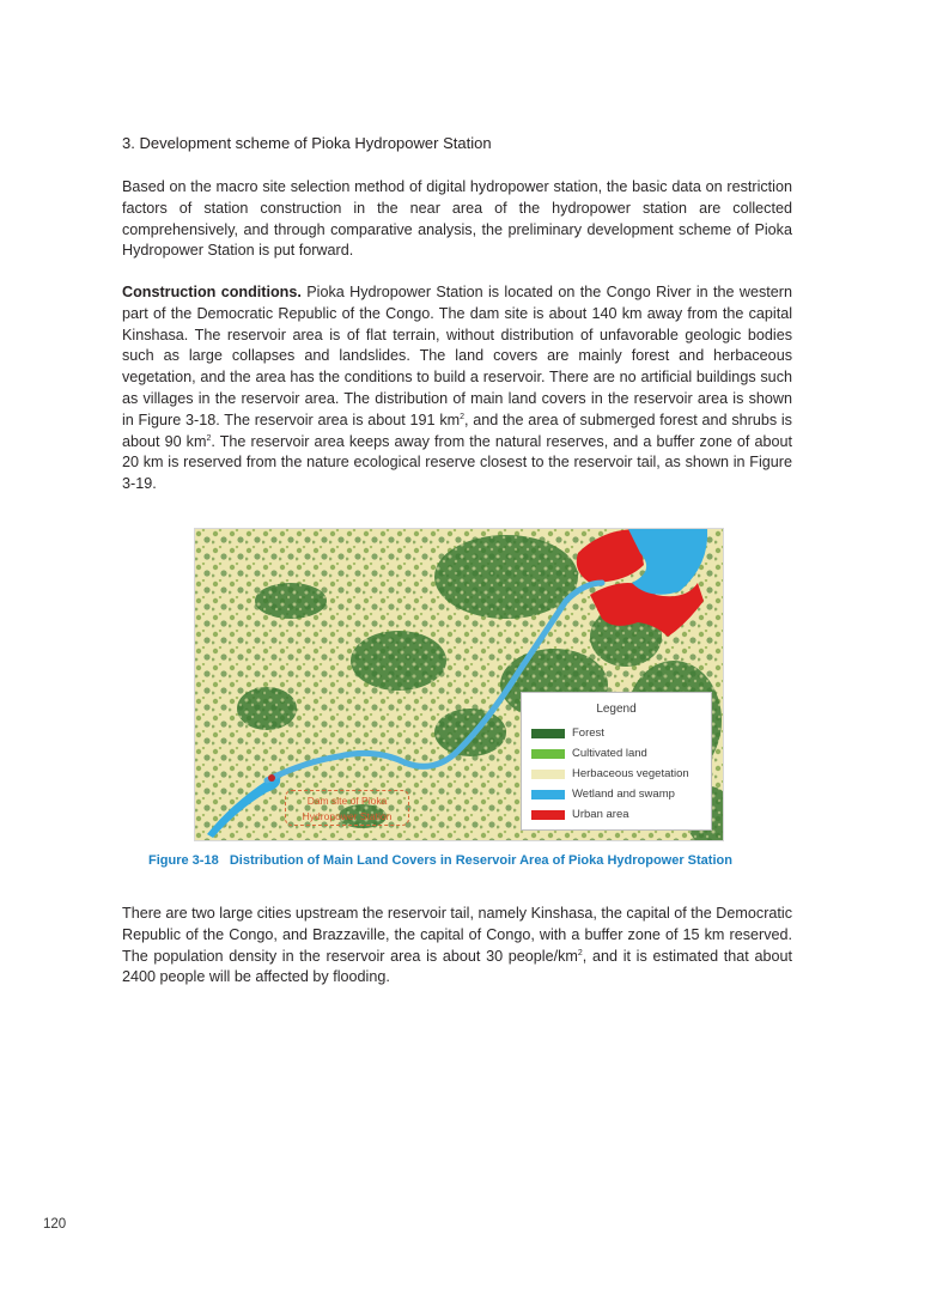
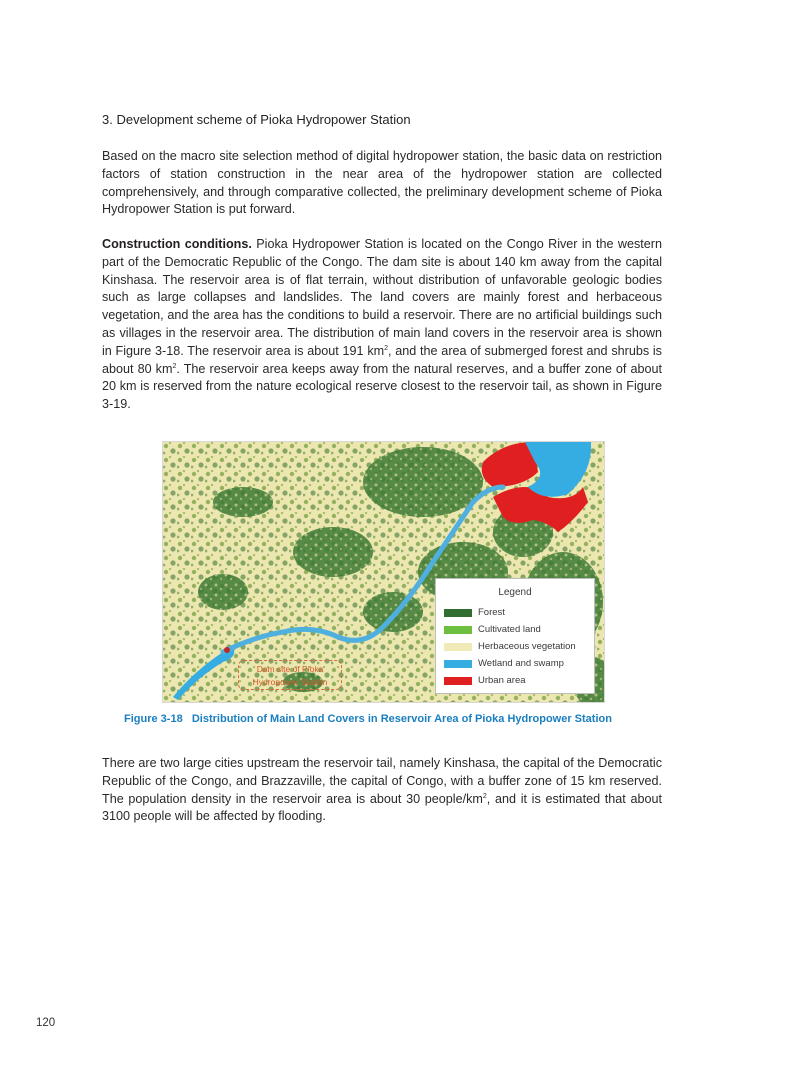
  3. Development scheme of Pioka Hydropower Station
- Based on the macro site selection method of digital hydropower station, the basic data on restriction factors of station construction in the near area of the hydropower station are collected comprehensively, and through comparative analysis, the preliminary development scheme of Pioka Hydropower Station is put forward.
+ Based on the macro site selection method of digital hydropower station, the basic data on restriction factors of station construction in the near area of the hydropower station are collected comprehensively, and through comparative collected, the preliminary development scheme of Pioka Hydropower Station is put forward.
- Construction conditions. Pioka Hydropower Station is located on the Congo River in the western part of the Democratic Republic of the Congo. The dam site is about 140 km away from the capital Kinshasa. The reservoir area is of flat terrain, without distribution of unfavorable geologic bodies such as large collapses and landslides. The land covers are mainly forest and herbaceous vegetation, and the area has the conditions to build a reservoir. There are no artificial buildings such as villages in the reservoir area. The distribution of main land covers in the reservoir area is shown in Figure 3-18. The reservoir area is about 191 km , and the area of submerged forest and shrubs is about 90 km . The reservoir area keeps away from the natural reserves, and a buffer zone of about 20 km is reserved from the nature ecological reserve closest to the reservoir tail, as shown in Figure 3-19.
+ Construction conditions. Pioka Hydropower Station is located on the Congo River in the western part of the Democratic Republic of the Congo. The dam site is about 140 km away from the capital Kinshasa. The reservoir area is of flat terrain, without distribution of unfavorable geologic bodies such as large collapses and landslides. The land covers are mainly forest and herbaceous vegetation, and the area has the conditions to build a reservoir. There are no artificial buildings such as villages in the reservoir area. The distribution of main land covers in the reservoir area is shown in Figure 3-18. The reservoir area is about 191 km , and the area of submerged forest and shrubs is about 80 km . The reservoir area keeps away from the natural reserves, and a buffer zone of about 20 km is reserved from the nature ecological reserve closest to the reservoir tail, as shown in Figure 3-19.
  Dam site of Pioka
  Hydropower Station
  Legend
  Forest
  Cultivated land
  Herbaceous vegetation
  Wetland and swamp
  Urban area
  Figure 3-18 Distribution of Main Land Covers in Reservoir Area of Pioka Hydropower Station
- There are two large cities upstream the reservoir tail, namely Kinshasa, the capital of the Democratic Republic of the Congo, and Brazzaville, the capital of Congo, with a buffer zone of 15 km reserved. The population density in the reservoir area is about 30 people/km , and it is estimated that about 2400 people will be affected by flooding.
+ There are two large cities upstream the reservoir tail, namely Kinshasa, the capital of the Democratic Republic of the Congo, and Brazzaville, the capital of Congo, with a buffer zone of 15 km reserved. The population density in the reservoir area is about 30 people/km , and it is estimated that about 3100 people will be affected by flooding.
  120
